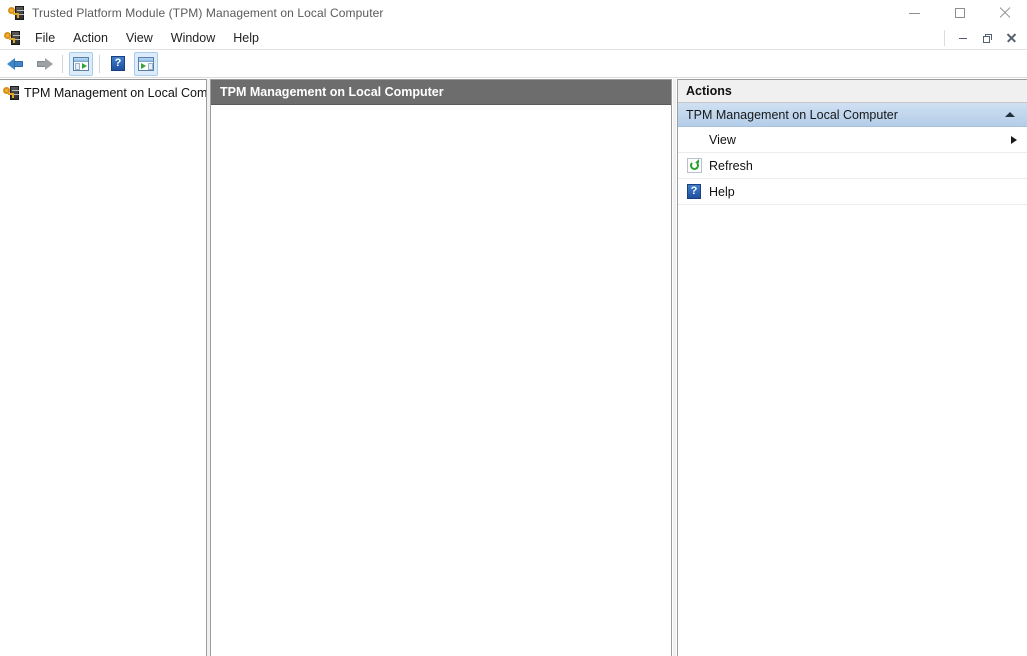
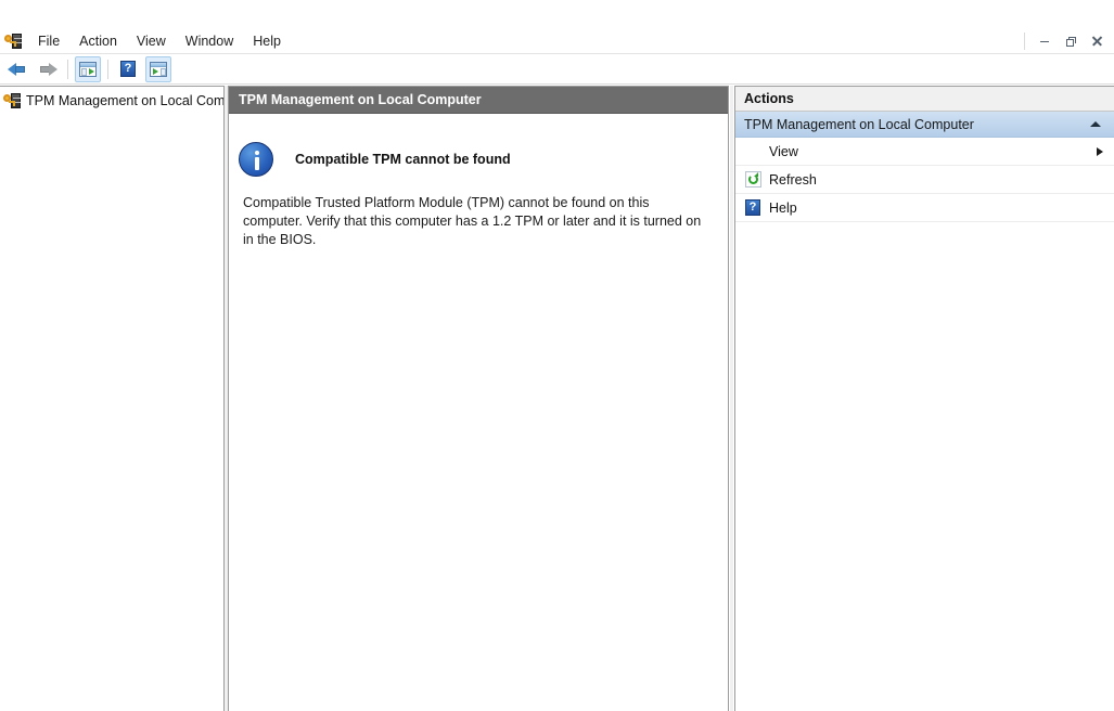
- Trusted Platform Module (TPM) Management on Local Computer
  File
  Action
  View
  Window
  Help
  ?
  TPM Management on Local Com
  TPM Management on Local Computer
+ Compatible TPM cannot be found
+ Compatible Trusted Platform Module (TPM) cannot be found on this computer. Verify that this computer has a 1.2 TPM or later and it is turned on in the BIOS.
  Actions
  TPM Management on Local Computer
  View
  Refresh
  ?
  Help
